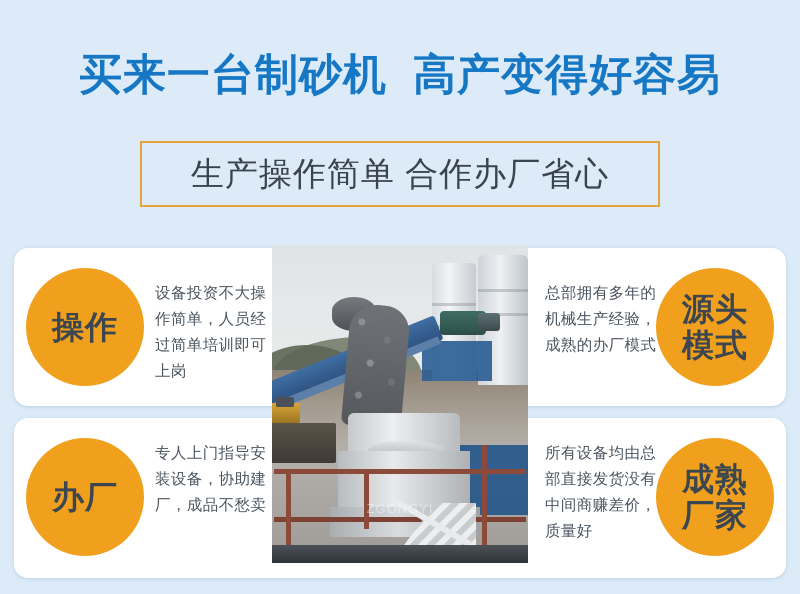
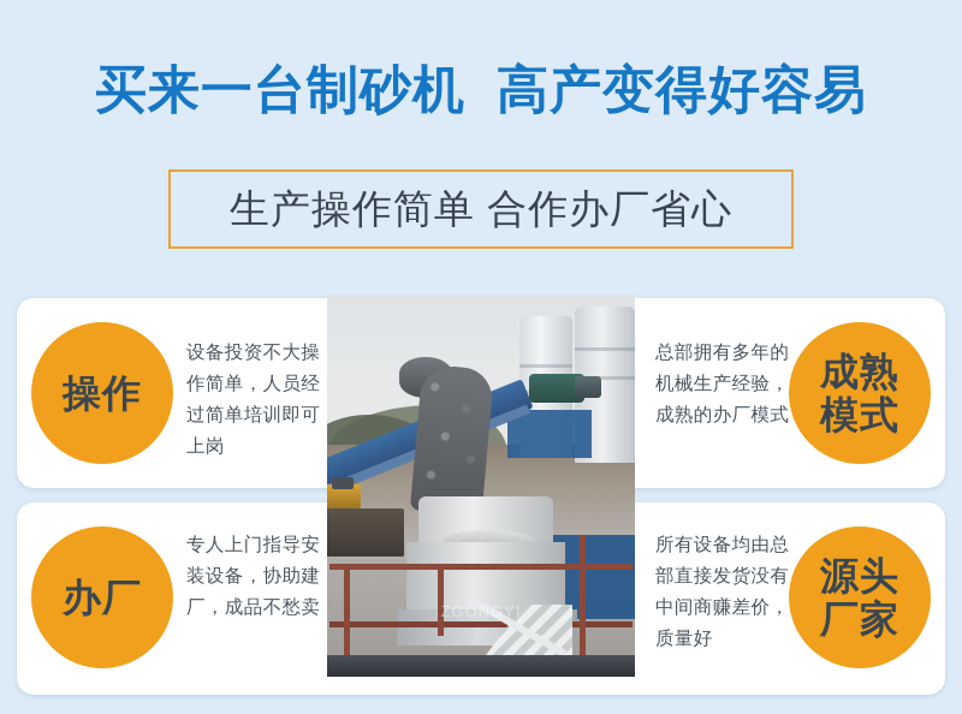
  买来一台制砂机 高产变得好容易
  生产操作简单 合作办厂省心
  操作
  设备投资不大操作简单，人员经过简单培训即可上岗
- 源头
+ 成熟
  模式
  总部拥有多年的机械生产经验，成熟的办厂模式
  办厂
  专人上门指导安装设备，协助建厂，成品不愁卖
- 成熟
+ 源头
  厂家
  所有设备均由总部直接发货没有中间商赚差价，质量好
  ZGONGYI
